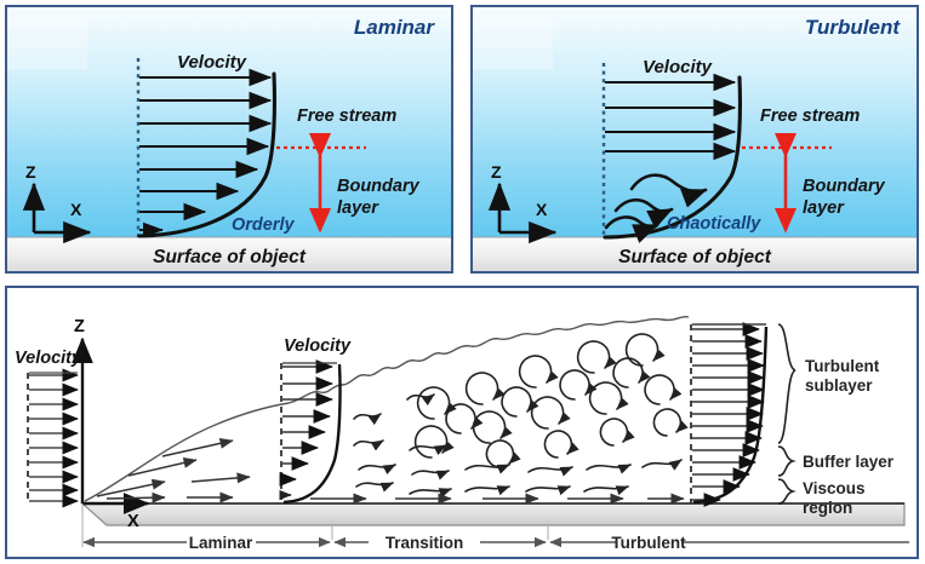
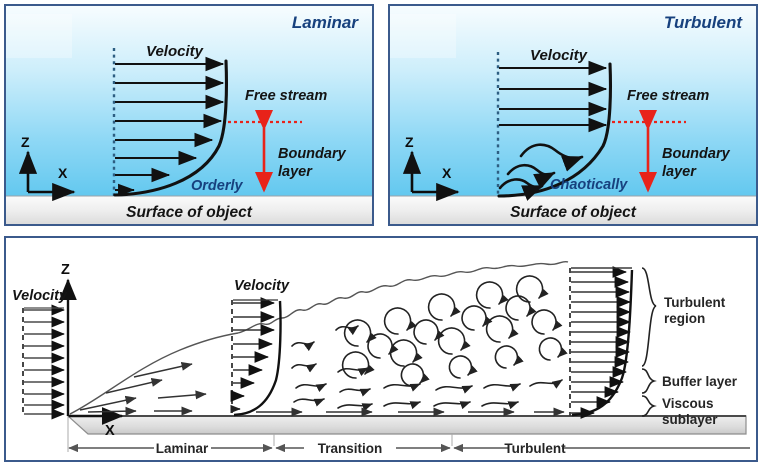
  Laminar
  Z
  X
  Velocity
  Free stream
  Boundary
  layer
  Orderly
  Surface of object
  Turbulent
  Z
  X
  Velocity
  Free stream
  Boundary
  layer
  Chaotically
  Surface of object
  Z
  X
  Velocity
  Velocity
  Turbulent
- sublayer
+ region
  Buffer layer
  Viscous
- region
+ sublayer
  Laminar
  Transition
  Turbulent
